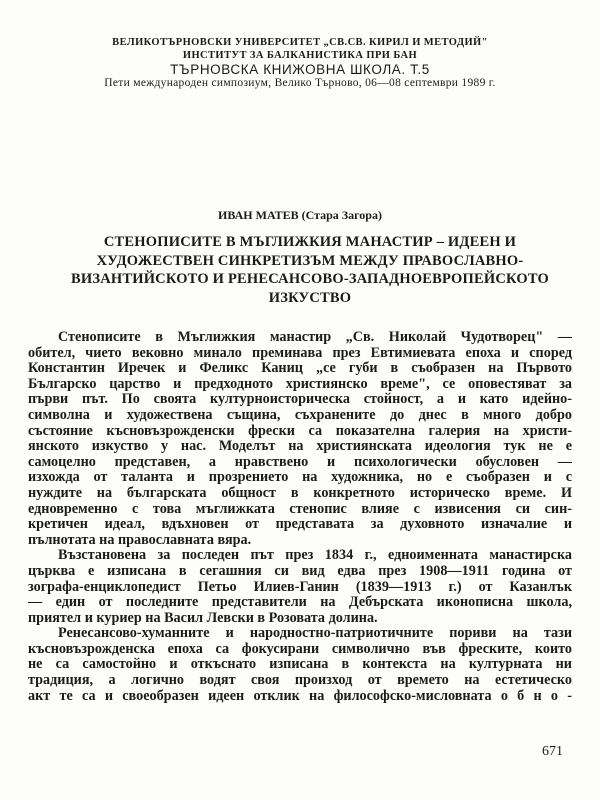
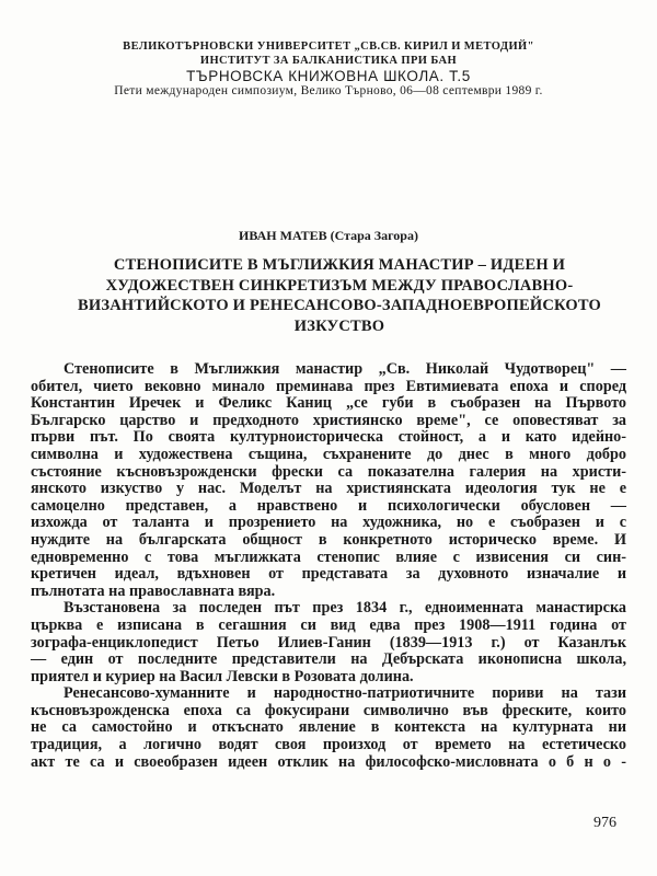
  ВЕЛИКОТЪРНОВСКИ УНИВЕРСИТЕТ „СВ.СВ. КИРИЛ И МЕТОДИЙ"
  ИНСТИТУТ ЗА БАЛКАНИСТИКА ПРИ БАН
  ТЪРНОВСКА КНИЖОВНА ШКОЛА. Т.5
  Пети международен симпозиум, Велико Търново, 06—08 септември 1989 г.
  ИВАН МАТЕВ (Стара Загора)
  СТЕНОПИСИТЕ В МЪГЛИЖКИЯ МАНАСТИР – ИДЕЕН И
  ХУДОЖЕСТВЕН СИНКРЕТИЗЪМ МЕЖДУ ПРАВОСЛАВНО-
  ВИЗАНТИЙСКОТО И РЕНЕСАНСОВО-ЗАПАДНОЕВРОПЕЙСКОТО
  ИЗКУСТВО
  Стенописите в Мъглижкия манастир „Св. Николай Чудотворец" —
  обител, чието вековно минало преминава през Евтимиевата епоха и според
  Константин Иречек и Феликс Каниц „се губи в съобразен на Първото
  Българско царство и предходното християнско време", се оповестяват за
  първи път. По своята културноисторическа стойност, а и като идейно-
  символна и художествена същина, съхранените до днес в много добро
  състояние късновъзрожденски фрески са показателна галерия на христи-
  янското изкуство у нас. Моделът на християнската идеология тук не е
  самоцелно представен, а нравствено и психологически обусловен —
  изхожда от таланта и прозрението на художника, но е съобразен и с
  нуждите на българската общност в конкретното историческо време. И
  едновременно с това мъглижката стенопис влияе с извисения си син-
  кретичен идеал, вдъхновен от представата за духовното изначалие и
  пълнотата на православната вяра.
  Възстановена за последен път през 1834 г., едноименната манастирска
  църква е изписана в сегашния си вид едва през 1908—1911 година от
  зографа-енциклопедист Петьо Илиев-Ганин (1839—1913 г.) от Казанлък
  — един от последните представители на Дебърската иконописна школа,
  приятел и куриер на Васил Левски в Розовата долина.
  Ренесансово-хуманните и народностно-патриотичните пориви на тази
  късновъзрожденска епоха са фокусирани символично във фреските, които
- не са самостойно и откъснато изписана в контекста на културната ни
+ не са самостойно и откъснато явление в контекста на културната ни
  традиция, а логично водят своя произход от времето на естетическо
  акт те са и своеобразен идеен отклик на философско-мисловната о б н о -
- 671
+ 976
